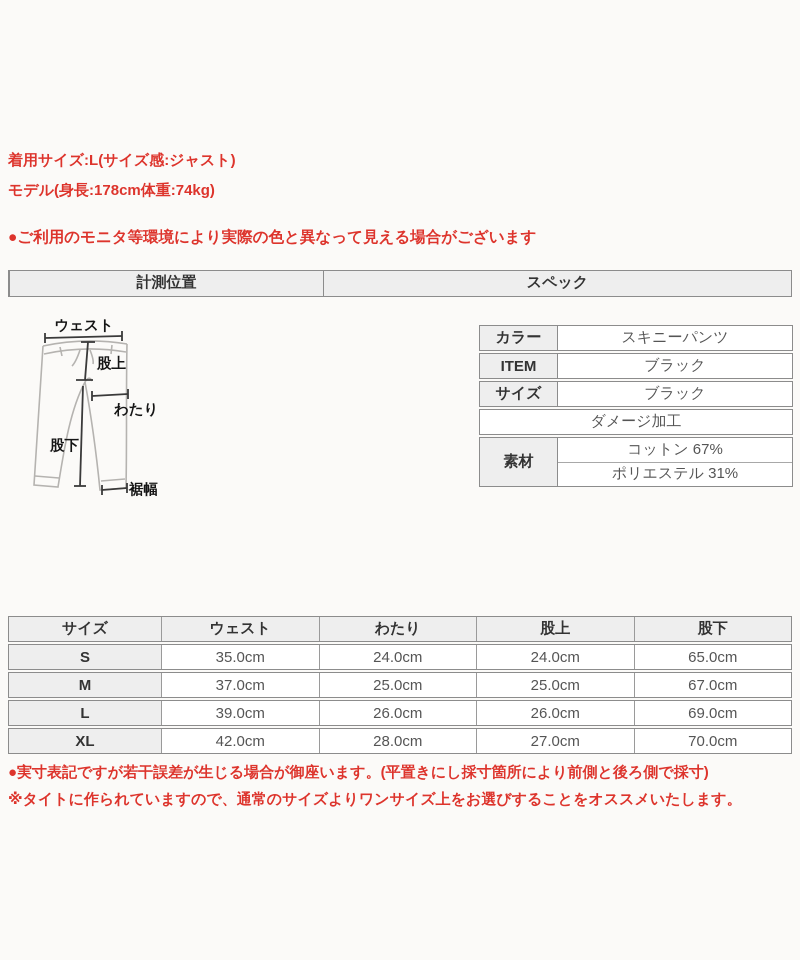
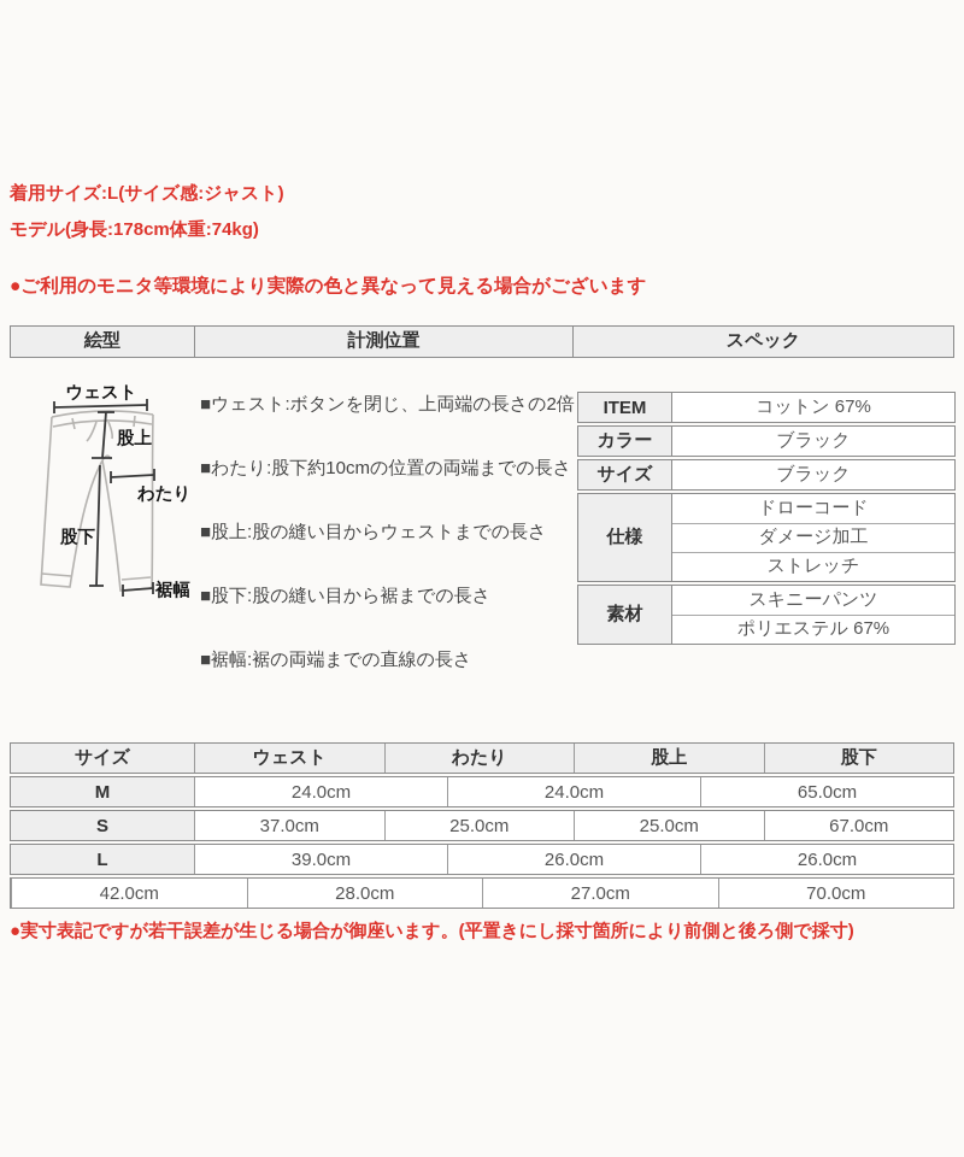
  着用サイズ:L(サイズ感:ジャスト)
  モデル(身長:178cm体重:74kg)
  ●ご利用のモニタ等環境により実際の色と異なって見える場合がございます
+ 絵型
  計測位置
  スペック
  ウェスト
  股上
  わたり
  股下
  裾幅
+ ■ウェスト:ボタンを閉じ、上両端の長さの2倍
+ ■わたり:股下約10cmの位置の両端までの長さ
+ ■股上:股の縫い目からウェストまでの長さ
+ ■股下:股の縫い目から裾までの長さ
+ ■裾幅:裾の両端までの直線の長さ
- カラー
+ ITEM
- スキニーパンツ
+ コットン 67%
- ITEM
+ カラー
  ブラック
  サイズ
  ブラック
+ 仕様
+ ドローコード
  ダメージ加工
+ ストレッチ
  素材
- コットン 67%
+ スキニーパンツ
- ポリエステル 31%
+ ポリエステル 67%
  サイズ
  ウェスト
  わたり
  股上
  股下
- S
+ M
- 35.0cm
  24.0cm
  24.0cm
  65.0cm
- M
+ S
  37.0cm
  25.0cm
  25.0cm
  67.0cm
  L
  39.0cm
  26.0cm
  26.0cm
- 69.0cm
- XL
  42.0cm
  28.0cm
  27.0cm
  70.0cm
  ●実寸表記ですが若干誤差が生じる場合が御座います。(平置きにし採寸箇所により前側と後ろ側で採寸)
- ※タイトに作られていますので、通常のサイズよりワンサイズ上をお選びすることをオススメいたします。
